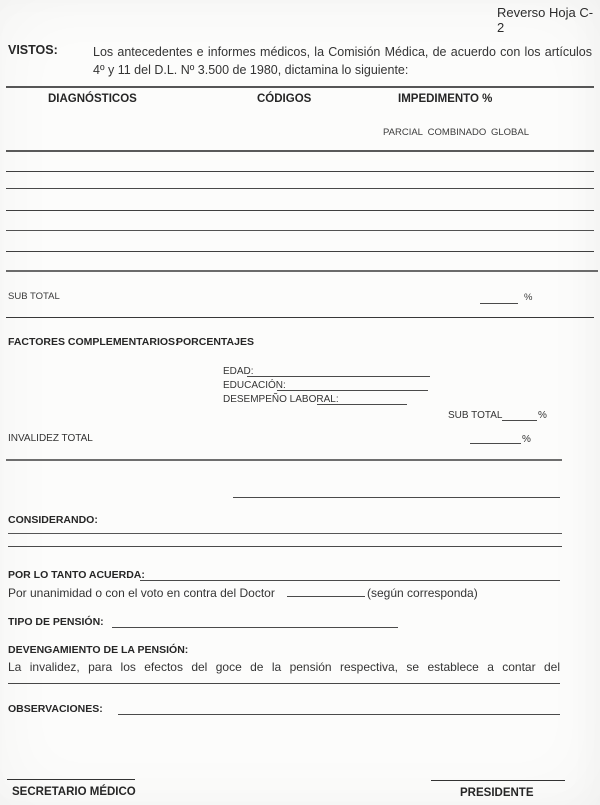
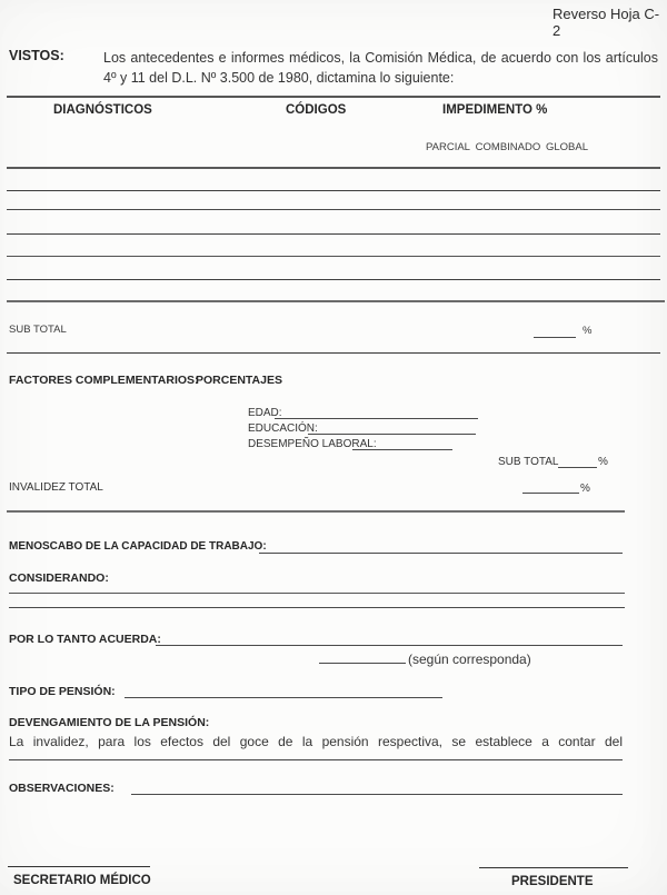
  Reverso Hoja C-2
  VISTOS:
  Los antecedentes e informes médicos, la Comisión Médica, de acuerdo con los artículos
  4º y 11 del D.L. Nº 3.500 de 1980, dictamina lo siguiente:
  DIAGNÓSTICOS
  CÓDIGOS
  IMPEDIMENTO %
  PARCIAL
  COMBINADO
  GLOBAL
  SUB TOTAL
  %
  FACTORES COMPLEMENTARIOS:
  PORCENTAJES
  EDAD:
  EDUCACIÓN:
  DESEMPEÑO LABORAL:
  SUB TOTAL
  %
  INVALIDEZ TOTAL
  %
+ MENOSCABO DE LA CAPACIDAD DE TRABAJO:
  CONSIDERANDO:
  POR LO TANTO ACUERDA:
- Por unanimidad o con el voto en contra del Doctor
  (según corresponda)
  TIPO DE PENSIÓN:
  DEVENGAMIENTO DE LA PENSIÓN:
  La invalidez, para los efectos del goce de la pensión respectiva, se establece a contar del
  OBSERVACIONES:
  SECRETARIO MÉDICO
  PRESIDENTE
